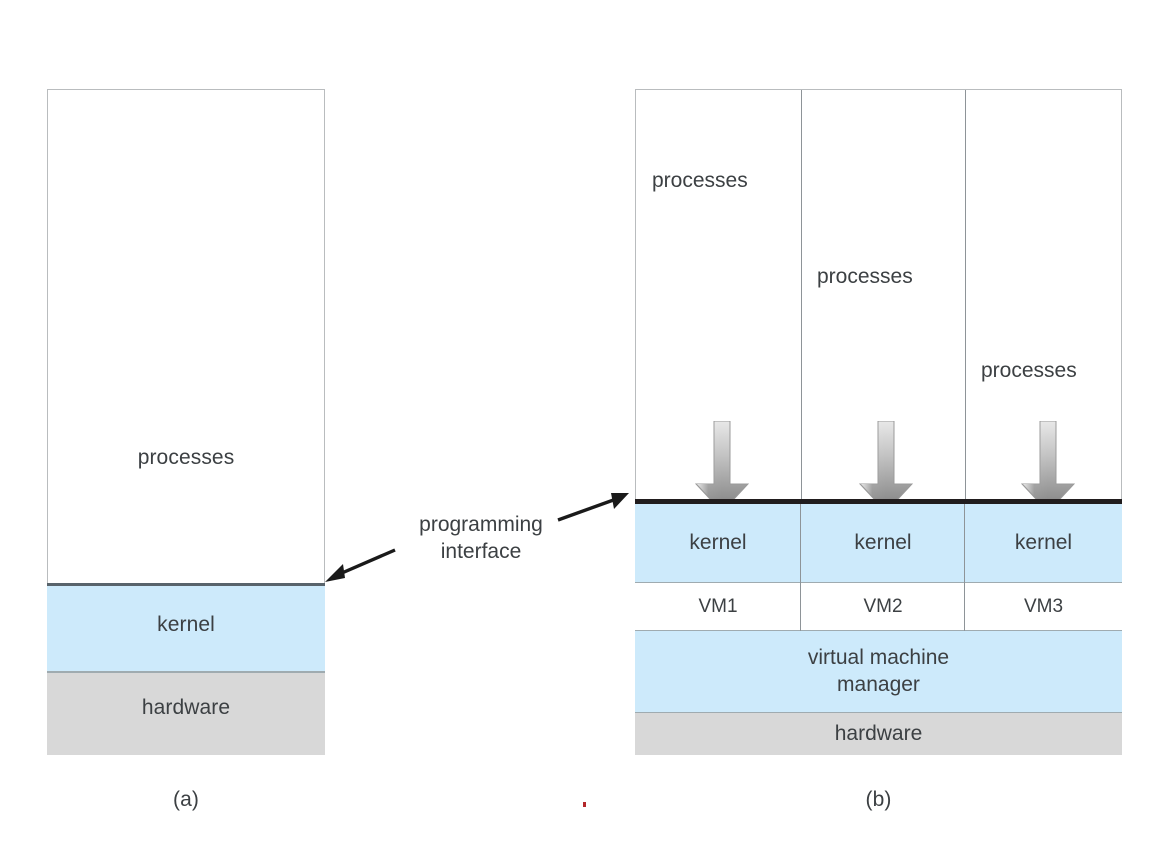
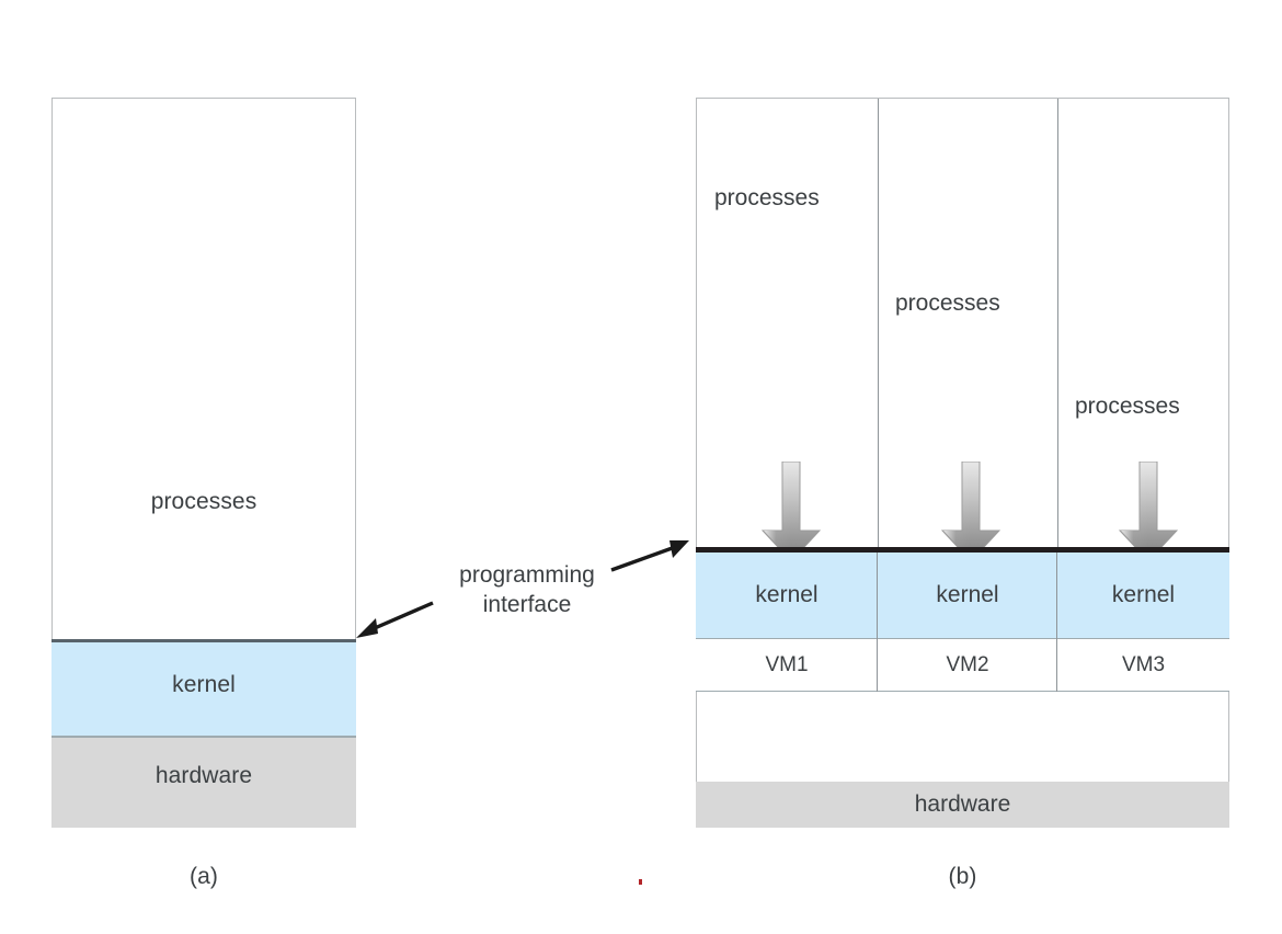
  processes
  kernel
  hardware
  programming
  interface
  processes
  processes
  processes
  kernel
  kernel
  kernel
  VM1
  VM2
  VM3
- virtual machine
- manager
  hardware
  (a)
  (b)
